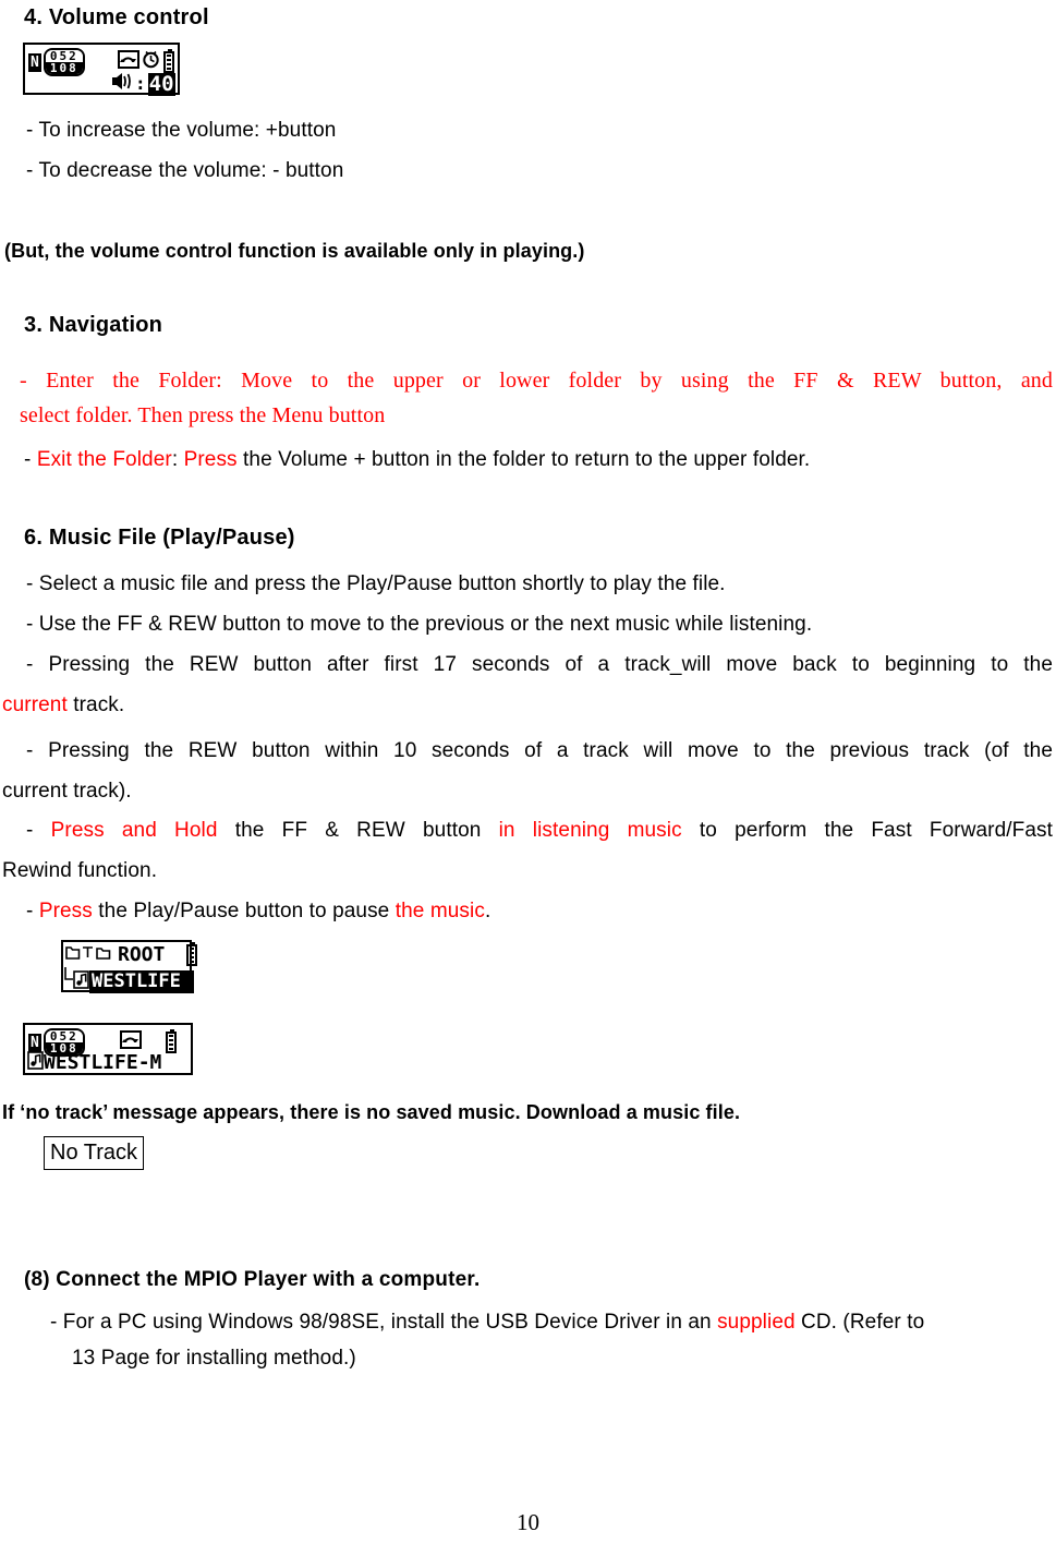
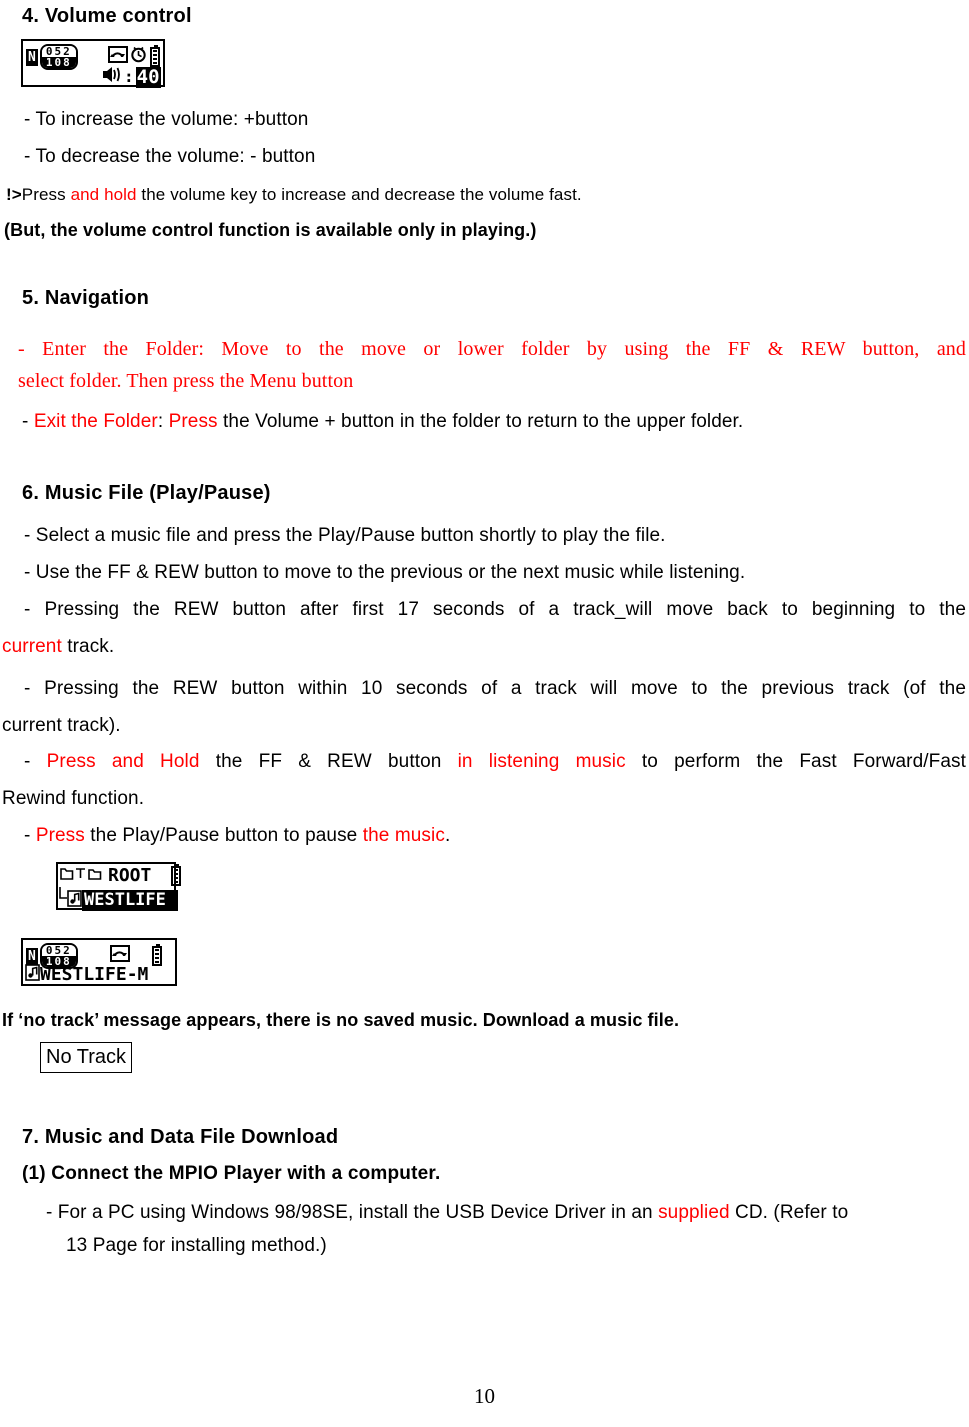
  4. Volume control
  N
  052
  108
  :
  40
  - To increase the volume: +button
  - To decrease the volume: - button
+ !>Press and hold the volume key to increase and decrease the volume fast.
  (But, the volume control function is available only in playing.)
- 3. Navigation
+ 5. Navigation
- - Enter the Folder: Move to the upper or lower folder by using the FF & REW button, and
+ - Enter the Folder: Move to the move or lower folder by using the FF & REW button, and
  select folder. Then press the Menu button
  - Exit the Folder: Press the Volume + button in the folder to return to the upper folder.
  6. Music File (Play/Pause)
  - Select a music file and press the Play/Pause button shortly to play the file.
  - Use the FF & REW button to move to the previous or the next music while listening.
  - Pressing the REW button after first 17 seconds of a track_will move back to beginning to the
  current track.
  - Pressing the REW button within 10 seconds of a track will move to the previous track (of the
  current track).
  - Press and Hold the FF & REW button in listening music to perform the Fast Forward/Fast
  Rewind function.
  - Press the Play/Pause button to pause the music.
  ROOT
  WESTLIFE
  N
  052
  108
  WESTLIFE-M
  If ‘no track’ message appears, there is no saved music. Download a music file.
  No Track
+ 7. Music and Data File Download
- (8) Connect the MPIO Player with a computer.
+ (1) Connect the MPIO Player with a computer.
  - For a PC using Windows 98/98SE, install the USB Device Driver in an supplied CD. (Refer to
  13 Page for installing method.)
  10
